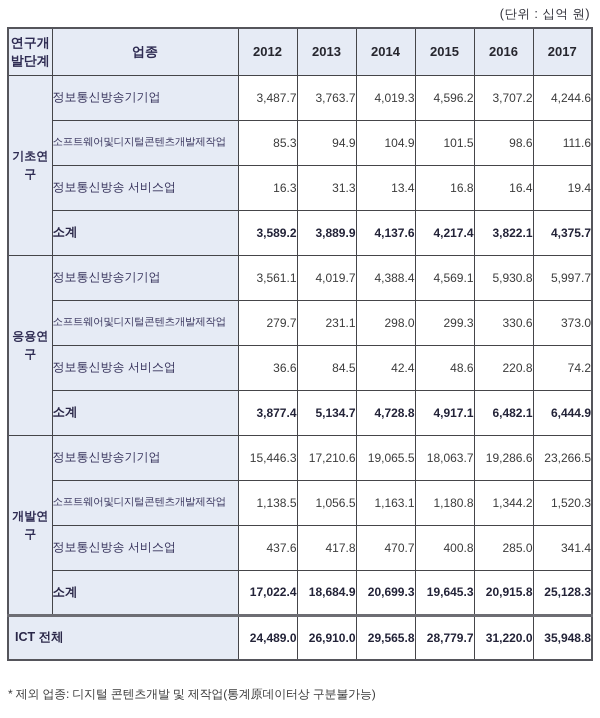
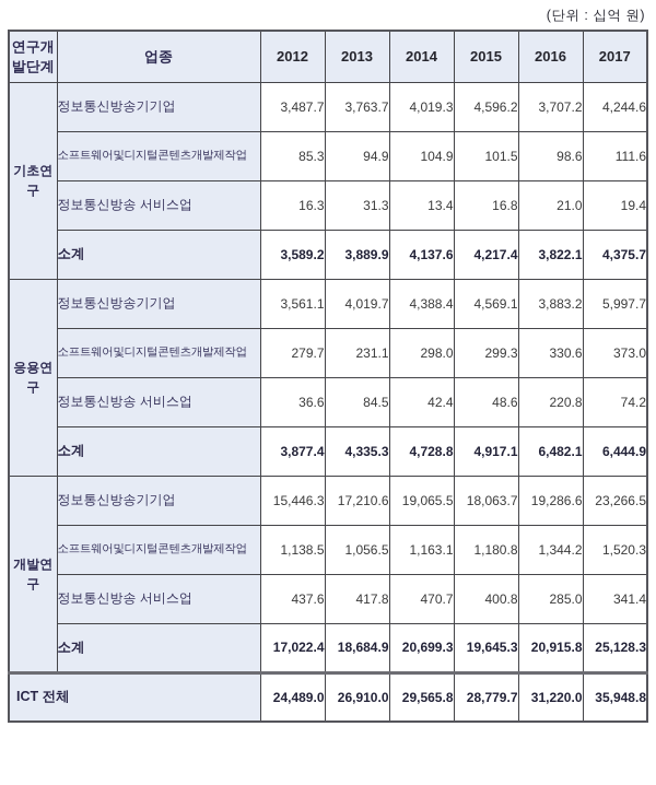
  (단위 : 십억 원)
  연구개발단계	업종	2012	2013	2014	2015	2016	2017
  기초연구	정보통신방송기기업	3,487.7	3,763.7	4,019.3	4,596.2	3,707.2	4,244.6
  소프트웨어및디지털콘텐츠개발제작업	85.3	94.9	104.9	101.5	98.6	111.6
- 정보통신방송 서비스업	16.3	31.3	13.4	16.8	16.4	19.4
+ 정보통신방송 서비스업	16.3	31.3	13.4	16.8	21.0	19.4
  소계	3,589.2	3,889.9	4,137.6	4,217.4	3,822.1	4,375.7
- 응용연구	정보통신방송기기업	3,561.1	4,019.7	4,388.4	4,569.1	5,930.8	5,997.7
+ 응용연구	정보통신방송기기업	3,561.1	4,019.7	4,388.4	4,569.1	3,883.2	5,997.7
  소프트웨어및디지털콘텐츠개발제작업	279.7	231.1	298.0	299.3	330.6	373.0
  정보통신방송 서비스업	36.6	84.5	42.4	48.6	220.8	74.2
- 소계	3,877.4	5,134.7	4,728.8	4,917.1	6,482.1	6,444.9
+ 소계	3,877.4	4,335.3	4,728.8	4,917.1	6,482.1	6,444.9
  개발연구	정보통신방송기기업	15,446.3	17,210.6	19,065.5	18,063.7	19,286.6	23,266.5
  소프트웨어및디지털콘텐츠개발제작업	1,138.5	1,056.5	1,163.1	1,180.8	1,344.2	1,520.3
  정보통신방송 서비스업	437.6	417.8	470.7	400.8	285.0	341.4
  소계	17,022.4	18,684.9	20,699.3	19,645.3	20,915.8	25,128.3
  ICT 전체	24,489.0	26,910.0	29,565.8	28,779.7	31,220.0	35,948.8
- * 제외 업종: 디지털 콘텐츠개발 및 제작업(통계原데이터상 구분불가능)
